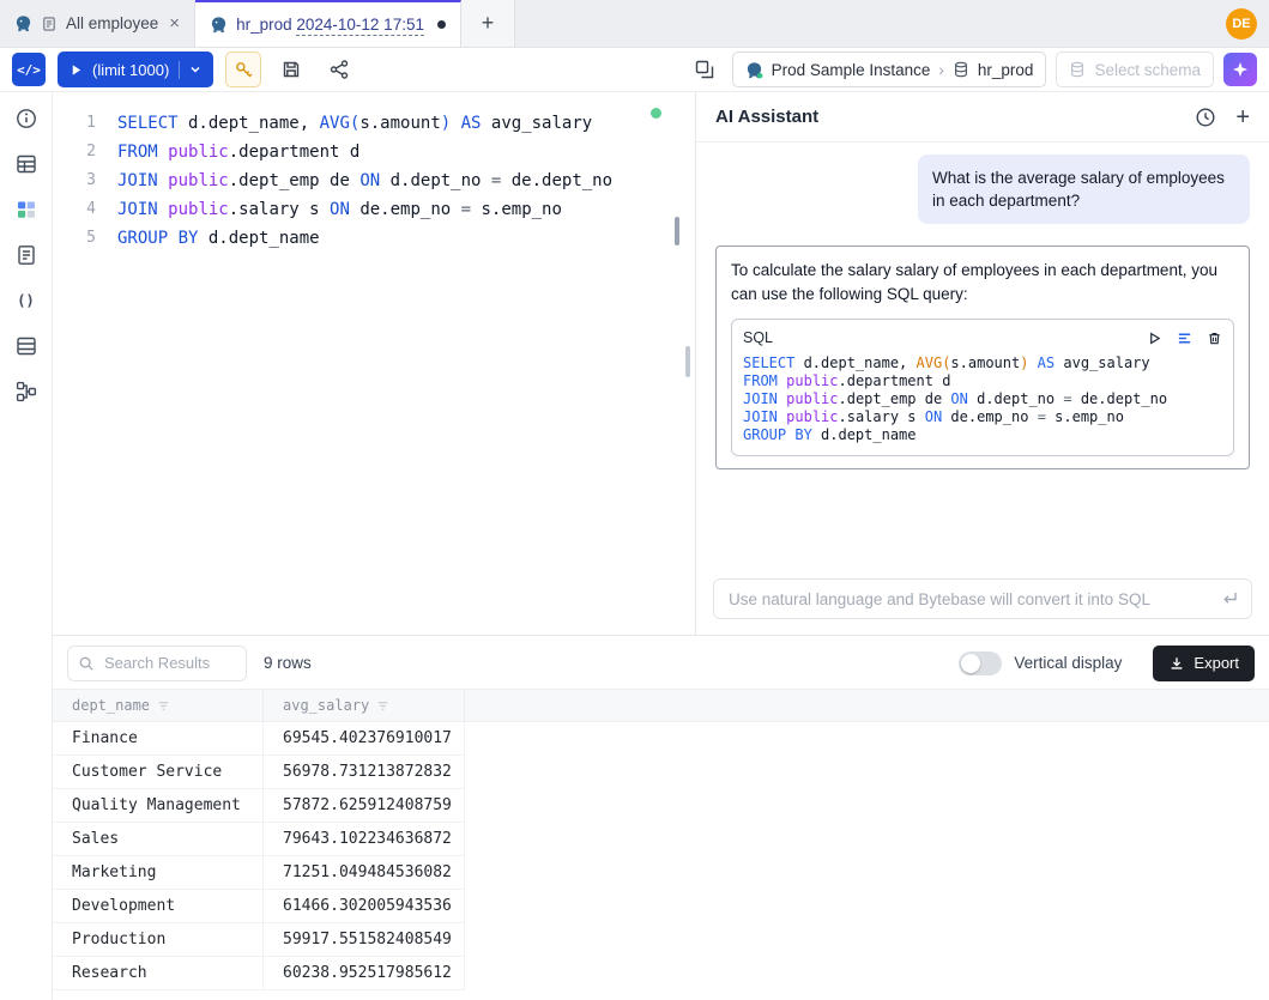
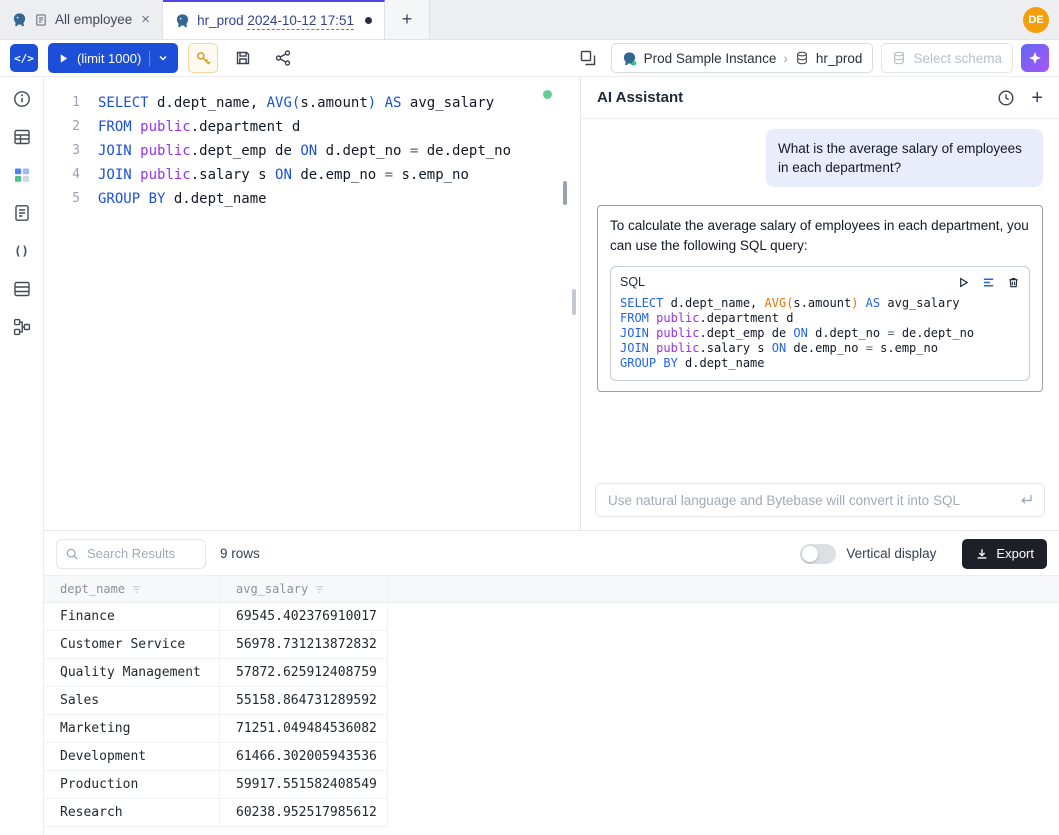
  All employee
  ×
  hr_prod 2024-10-12 17:51
  +
  DE
  </>
  (limit 1000)
  Prod Sample Instance
  ›
  hr_prod
  Select schema
  ()
  1
  2
  3
  4
  5
  SELECT d.dept_name, AVG(s.amount) AS avg_salary
  FROM public.department d
  JOIN public.dept_emp de ON d.dept_no = de.dept_no
  JOIN public.salary s ON de.emp_no = s.emp_no
  GROUP BY d.dept_name
  AI Assistant
  +
  What is the average salary of employees in each department?
- To calculate the salary salary of employees in each department, you can use the following SQL query:
+ To calculate the average salary of employees in each department, you can use the following SQL query:
  SQL
  SELECT d.dept_name, AVG(s.amount) AS avg_salary
  FROM public.department d
  JOIN public.dept_emp de ON d.dept_no = de.dept_no
  JOIN public.salary s ON de.emp_no = s.emp_no
  GROUP BY d.dept_name
  Use natural language and Bytebase will convert it into SQL
  Search Results
  9 rows
  Vertical display
  Export
  dept_name
  avg_salary
  Finance
  69545.402376910017
  Customer Service
  56978.731213872832
  Quality Management
  57872.625912408759
  Sales
- 79643.102234636872
+ 55158.864731289592
  Marketing
  71251.049484536082
  Development
  61466.302005943536
  Production
  59917.551582408549
  Research
  60238.952517985612
